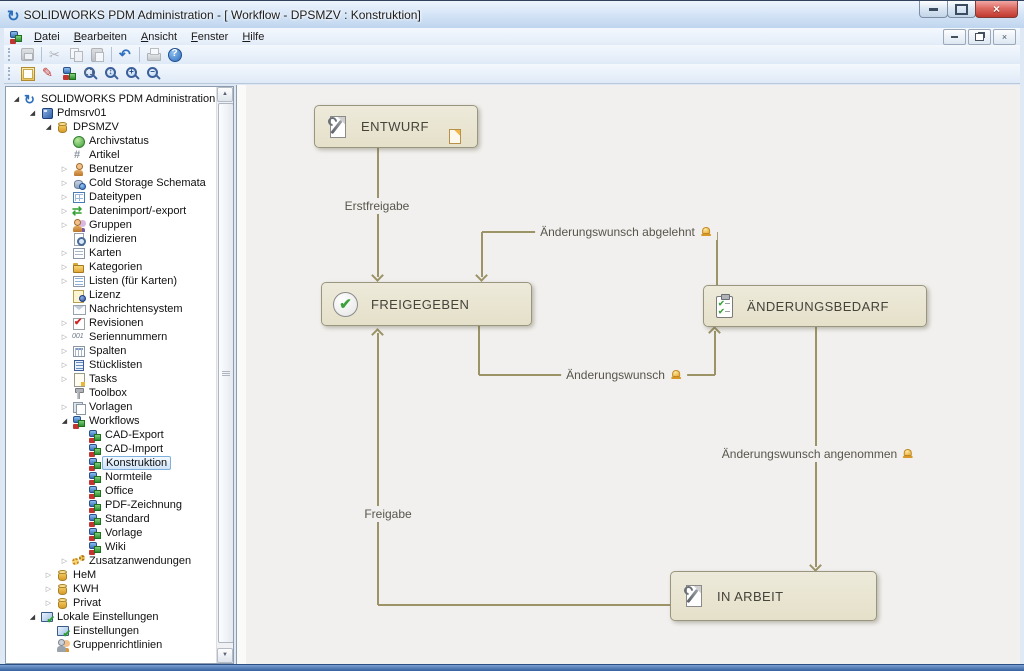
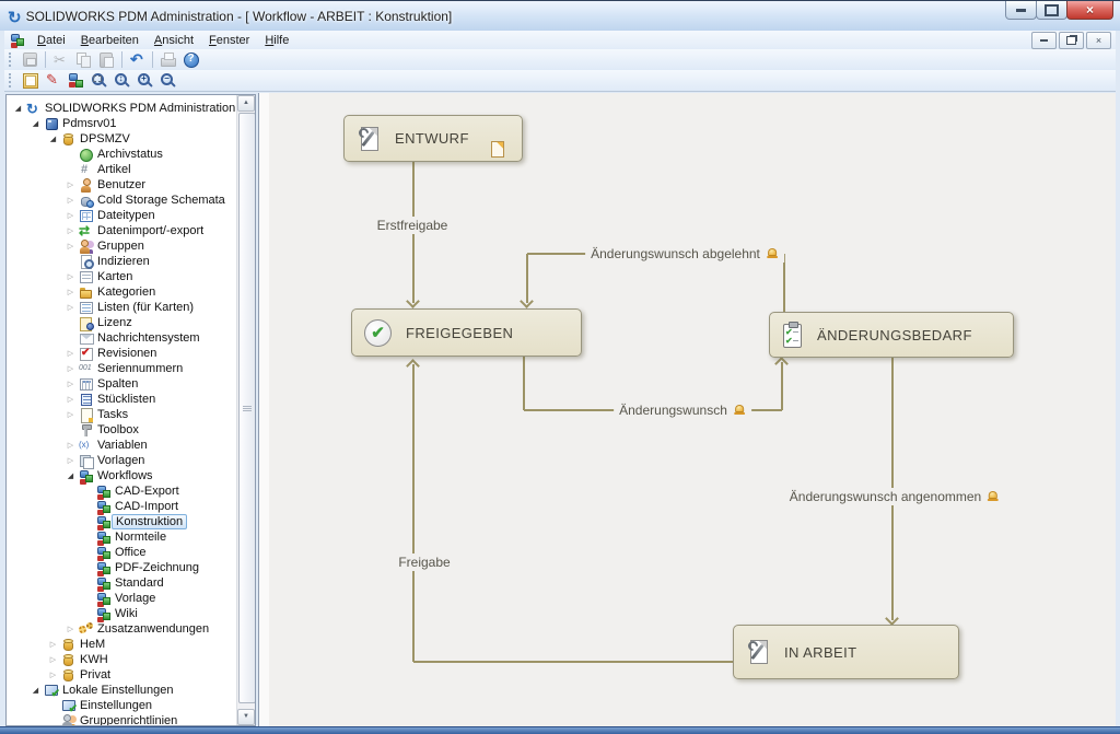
  ↻
- SOLIDWORKS PDM Administration - [ Workflow - DPSMZV : Konstruktion]
+ SOLIDWORKS PDM Administration - [ Workflow - ARBEIT : Konstruktion]
  ×
  Datei
  Bearbeiten
  Ansicht
  Fenster
  Hilfe
  ×
  ↕
  +
  −
  SOLIDWORKS PDM Administration
  Pdmsrv01
  DPSMZV
  Archivstatus
  Artikel
  Benutzer
  Cold Storage Schemata
  Dateitypen
  Datenimport/-export
  Gruppen
  Indizieren
  Karten
  Kategorien
  Listen (für Karten)
  Lizenz
  Nachrichtensystem
  Revisionen
  Seriennummern
  Spalten
  Stücklisten
  Tasks
  Toolbox
+ Variablen
  Vorlagen
  Workflows
  CAD-Export
  CAD-Import
  Konstruktion
  Normteile
  Office
  PDF-Zeichnung
  Standard
  Vorlage
  Wiki
  Zusatzanwendungen
  HeM
  KWH
  Privat
  Lokale Einstellungen
  Einstellungen
  Gruppenrichtlinien
  Erstfreigabe
  Änderungswunsch abgelehnt
  Änderungswunsch
  Änderungswunsch angenommen
  Freigabe
  ENTWURF
  FREIGEGEBEN
  ✔
  ✔
  ÄNDERUNGSBEDARF
  IN ARBEIT
